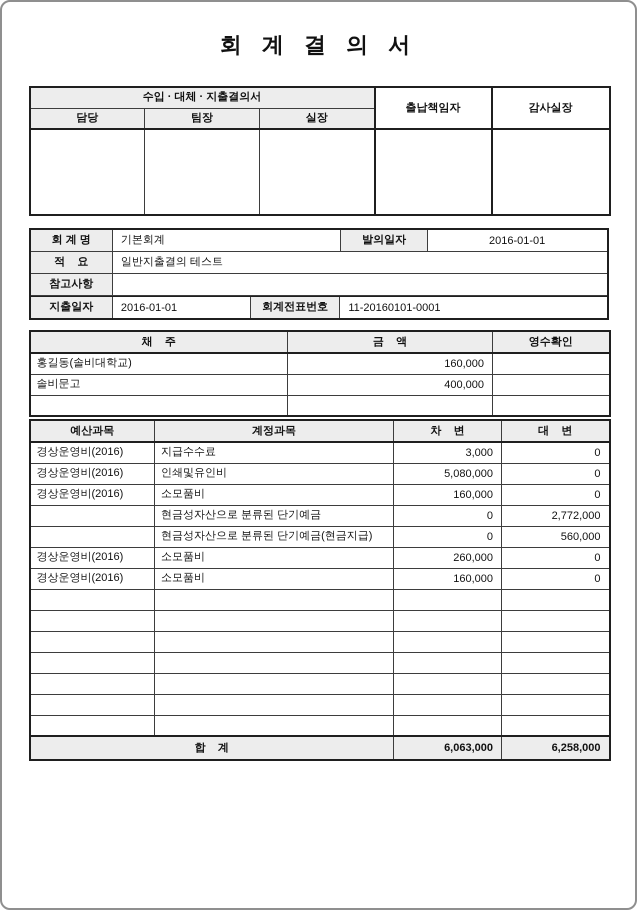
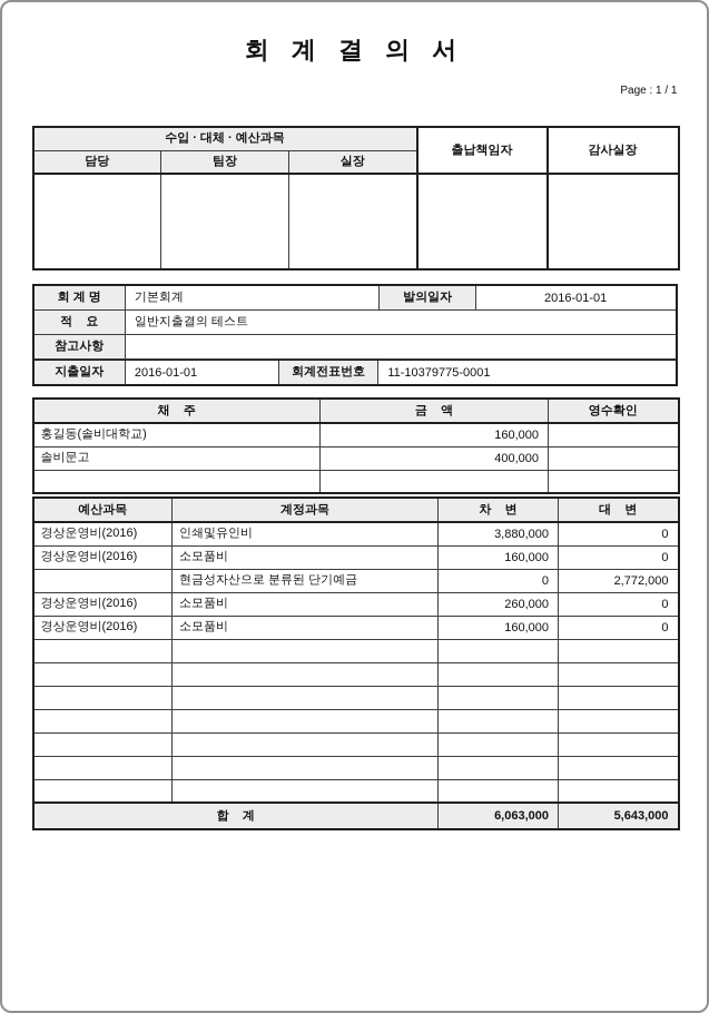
  회 계 결 의 서
+ Page : 1 / 1
- 수입 · 대체 · 지출결의서	출납책임자	감사실장
+ 수입 · 대체 · 예산과목	출납책임자	감사실장
  담당	팀장	실장
  회 계 명
  기본회계
  발의일자
  2016-01-01
  적 요
  일반지출결의 테스트
  참고사항
  지출일자
  2016-01-01
  회계전표번호
- 11-20160101-0001
+ 11-10379775-0001
  채 주	금 액	영수확인
  홍길동(솔비대학교)	160,000
  솔비문고	400,000
  예산과목	계정과목	차 변	대 변
- 경상운영비(2016)	지급수수료	3,000	0
- 경상운영비(2016)	인쇄및유인비	5,080,000	0
+ 경상운영비(2016)	인쇄및유인비	3,880,000	0
  경상운영비(2016)	소모품비	160,000	0
  	현금성자산으로 분류된 단기예금	0	2,772,000
- 	현금성자산으로 분류된 단기예금(현금지급)	0	560,000
  경상운영비(2016)	소모품비	260,000	0
  경상운영비(2016)	소모품비	160,000	0
- 합 계	6,063,000	6,258,000
+ 합 계	6,063,000	5,643,000
